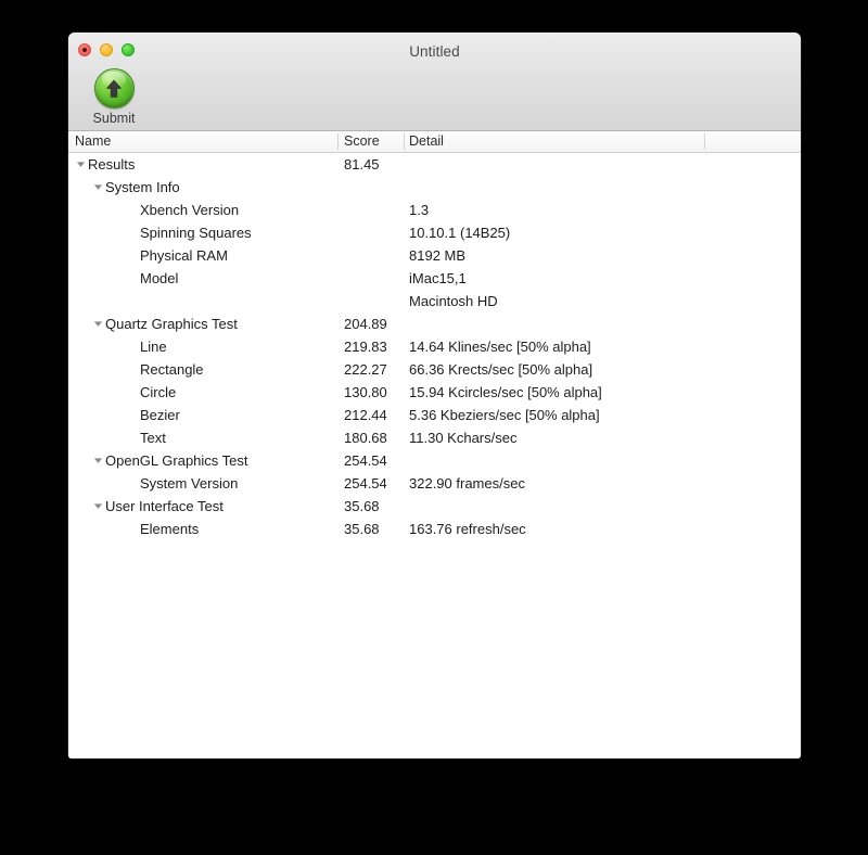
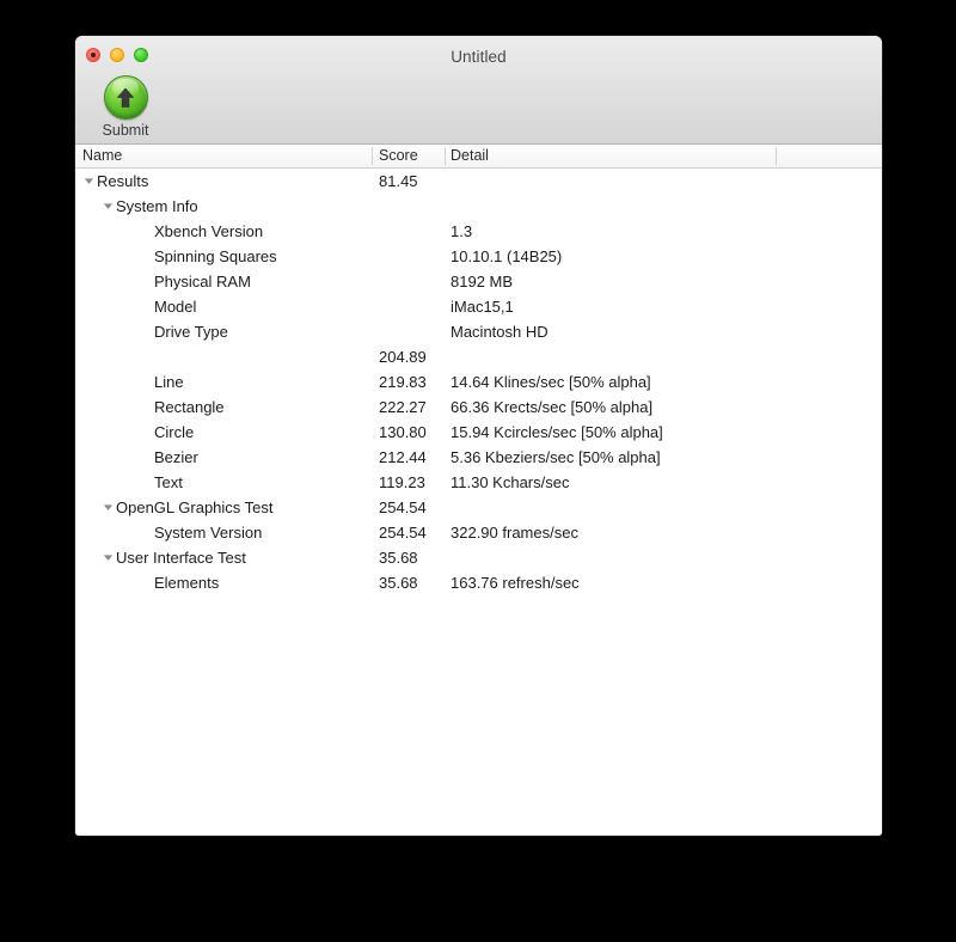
  Untitled
  Submit
  Name
  Score
  Detail
  Results
  81.45
  System Info
  Xbench Version
  1.3
  Spinning Squares
  10.10.1 (14B25)
  Physical RAM
  8192 MB
  Model
  iMac15,1
+ Drive Type
  Macintosh HD
- Quartz Graphics Test
  204.89
  Line
  219.83
  14.64 Klines/sec [50% alpha]
  Rectangle
  222.27
  66.36 Krects/sec [50% alpha]
  Circle
  130.80
  15.94 Kcircles/sec [50% alpha]
  Bezier
  212.44
  5.36 Kbeziers/sec [50% alpha]
  Text
- 180.68
+ 119.23
  11.30 Kchars/sec
  OpenGL Graphics Test
  254.54
  System Version
  254.54
  322.90 frames/sec
  User Interface Test
  35.68
  Elements
  35.68
  163.76 refresh/sec
